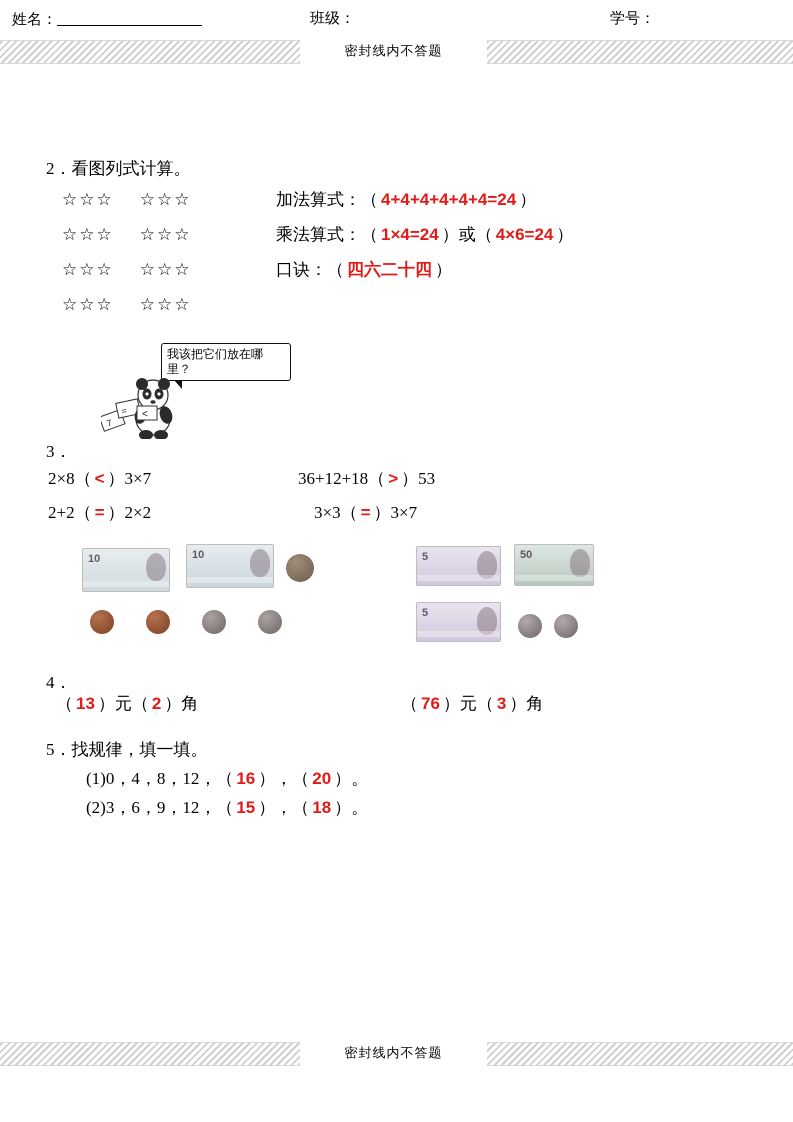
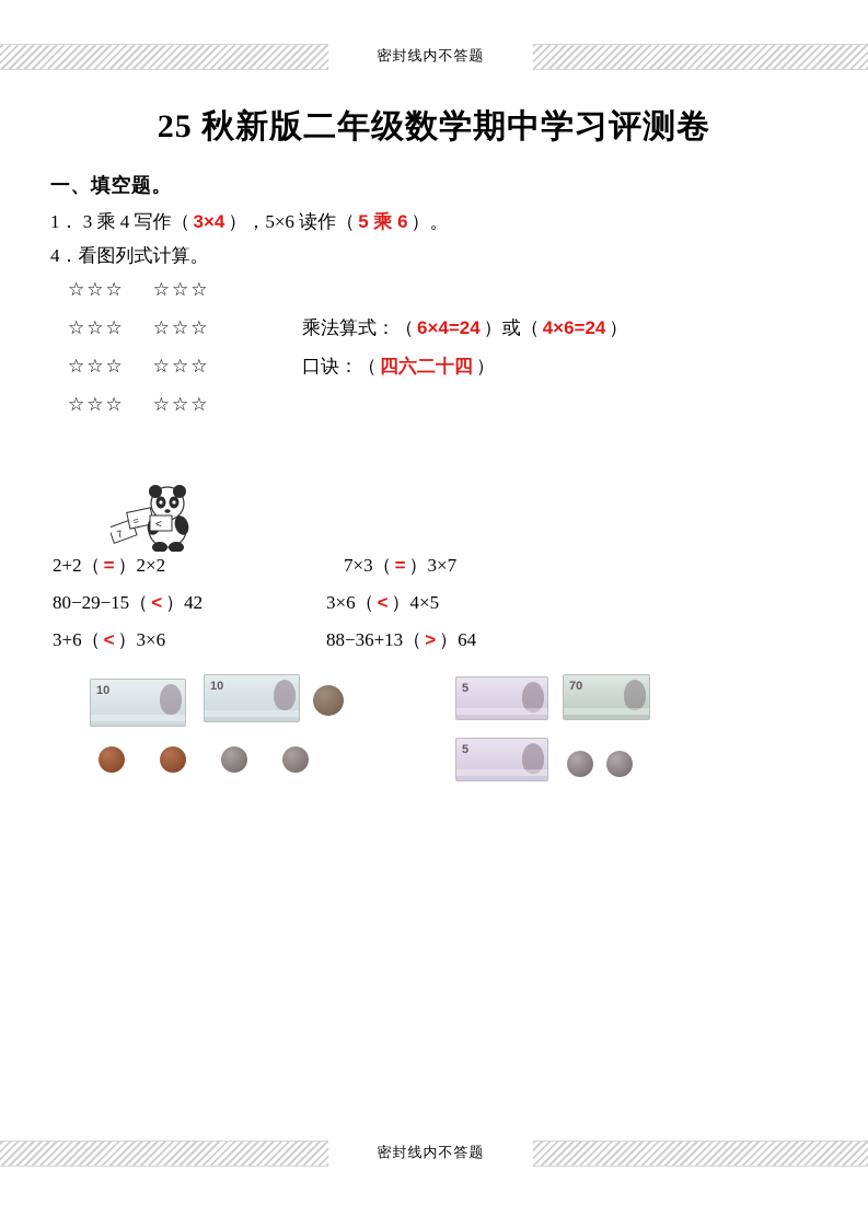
- 姓名：
- 班级：
- 学号：
  密封线内不答题
+ 25 秋新版二年级数学期中学习评测卷
+ 一、填空题。
+ 1． 3 乘 4 写作（ 3×4 ），5×6 读作（ 5 乘 6 ）。
- 2．看图列式计算。
+ 4．看图列式计算。
  ☆☆☆ ☆☆☆
  ☆☆☆ ☆☆☆
  ☆☆☆ ☆☆☆
  ☆☆☆ ☆☆☆
- 加法算式：（ 4+4+4+4+4+4=24 ）
- 乘法算式：（ 1×4=24 ）或（ 4×6=24 ）
+ 乘法算式：（ 6×4=24 ）或（ 4×6=24 ）
  口诀：（ 四六二十四 ）
- 我该把它们放在哪里？
  <
- 3．
- 2×8（ < ）3×7
- 36+12+18（ > ）53
  2+2（ = ）2×2
- 3×3（ = ）3×7
+ 7×3（ = ）3×7
+ 80−29−15（ < ）42
+ 3×6（ < ）4×5
+ 3+6（ < ）3×6
+ 88−36+13（ > ）64
  10
  10
  5
- 50
+ 70
  5
- 4．
- （ 13 ）元（ 2 ）角
- （ 76 ）元（ 3 ）角
- 5．找规律，填一填。
- (1)0，4，8，12，（ 16 ），（ 20 ）。
- (2)3，6，9，12，（ 15 ），（ 18 ）。
  密封线内不答题
